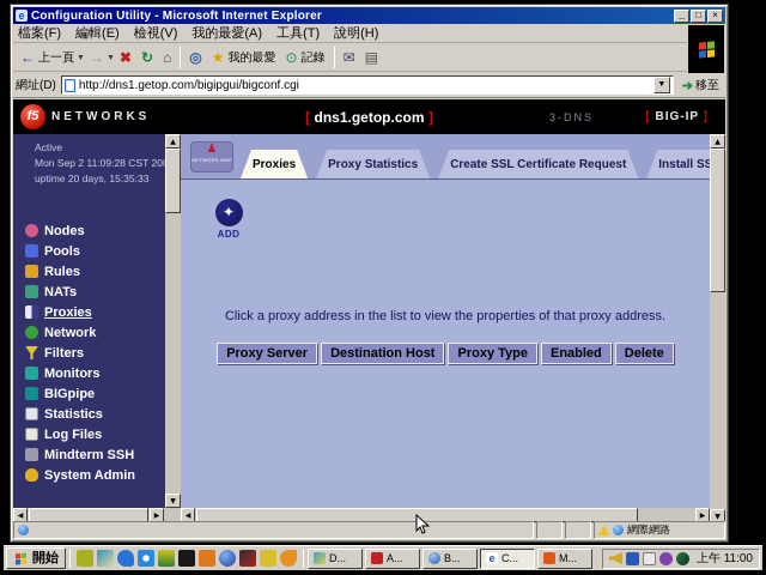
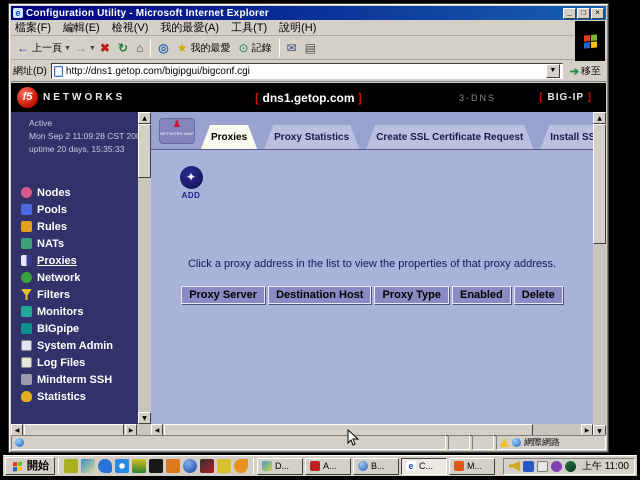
  e
  Configuration Utility - Microsoft Internet Explorer
  _
  □
  ×
  檔案(F)
  編輯(E)
  檢視(V)
  我的最愛(A)
  工具(T)
  說明(H)
  ←
  上一頁
  →
  ✖
  ↻
  ⌂
  ◎
  ★
  我的最愛
  ⊙
  記錄
  ✉
  ▤
  網址(D)
  http://dns1.getop.com/bigipgui/bigconf.cgi
  ➔
  移至
  f5
  NETWORKS
  [ dns1.getop.com ]
  3-DNS
  [ BIG-IP ]
  Active
  Mon Sep 2 11:09:28 CST 20
  uptime 20 days, 15:35:33
  Nodes
  Pools
  Rules
  NATs
  Proxies
  Network
  Filters
  Monitors
  BIGpipe
- Statistics
+ System Admin
  Log Files
  Mindterm SSH
- System Admin
+ Statistics
  ♟
  Proxies
  Proxy Statistics
  Create SSL Certificate Request
  ✦
  ADD
  Click a proxy address in the list to view the properties of that proxy address.
  Proxy Server
  Destination Host
  Proxy Type
  Enabled
  Delete
  網際網路
  開始
  D...
  A...
  B...
  e
  C...
  M...
  上午 11:00
